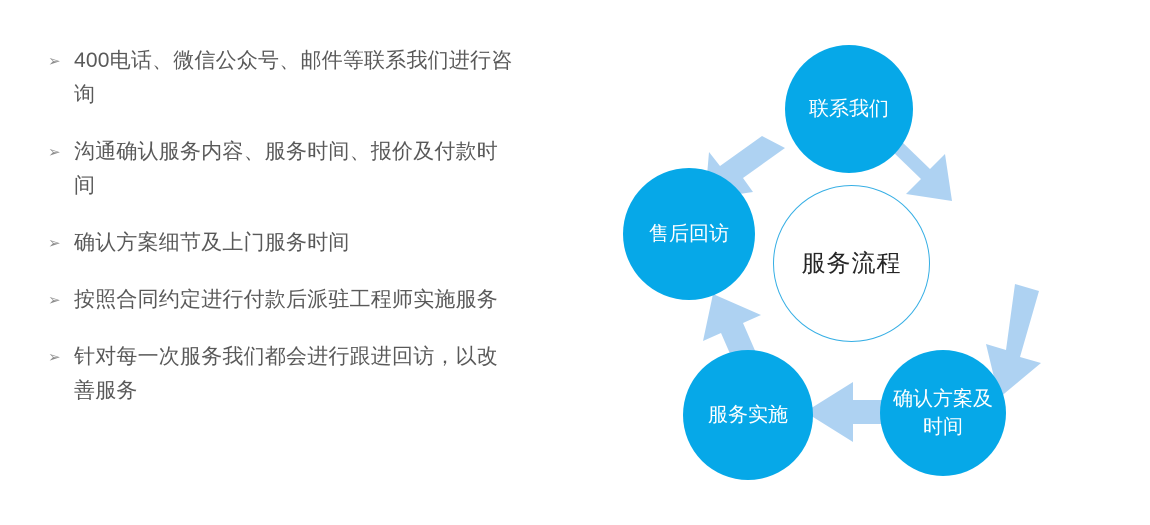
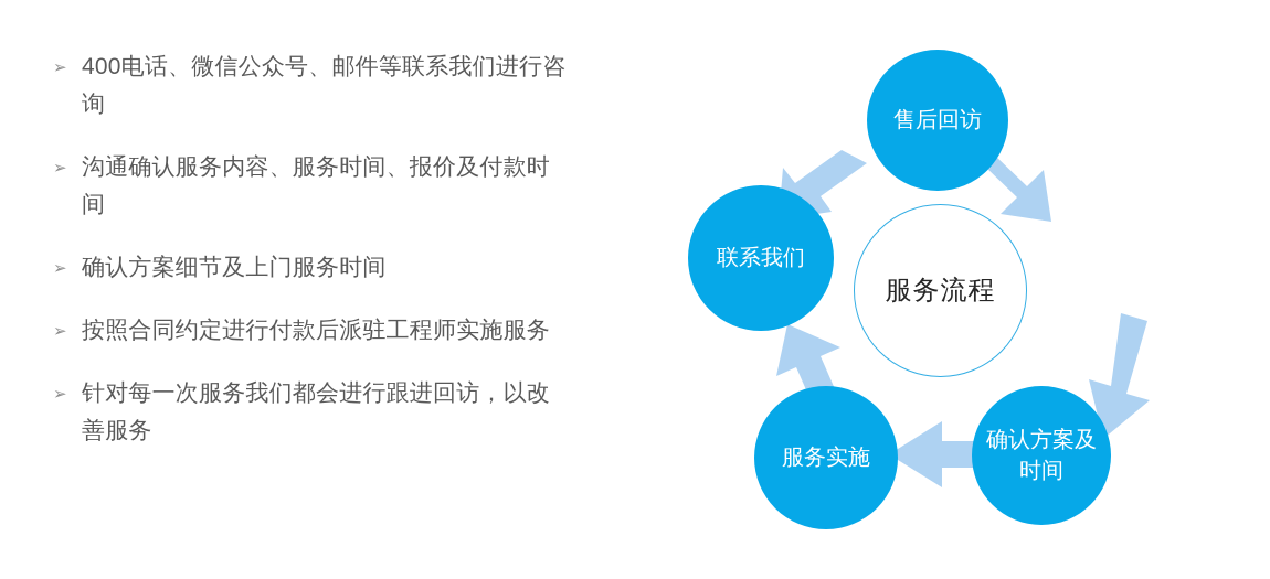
  ➢
  400电话、微信公众号、邮件等联系我们进行咨询
  ➢
  沟通确认服务内容、服务时间、报价及付款时间
  ➢
  确认方案细节及上门服务时间
  ➢
  按照合同约定进行付款后派驻工程师实施服务
  ➢
  针对每一次服务我们都会进行跟进回访，以改善服务
  服务流程
- 联系我们
+ 售后回访
  确认方案及时间
  服务实施
- 售后回访
+ 联系我们
